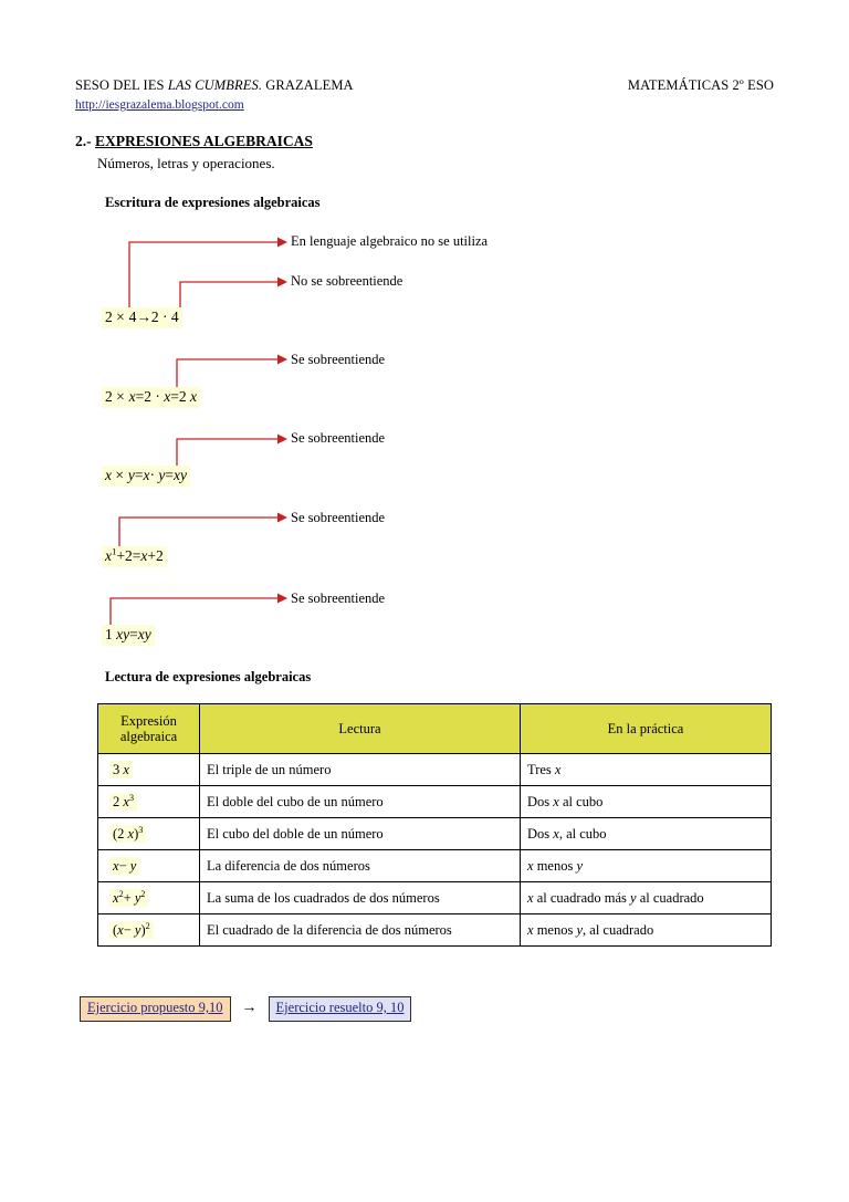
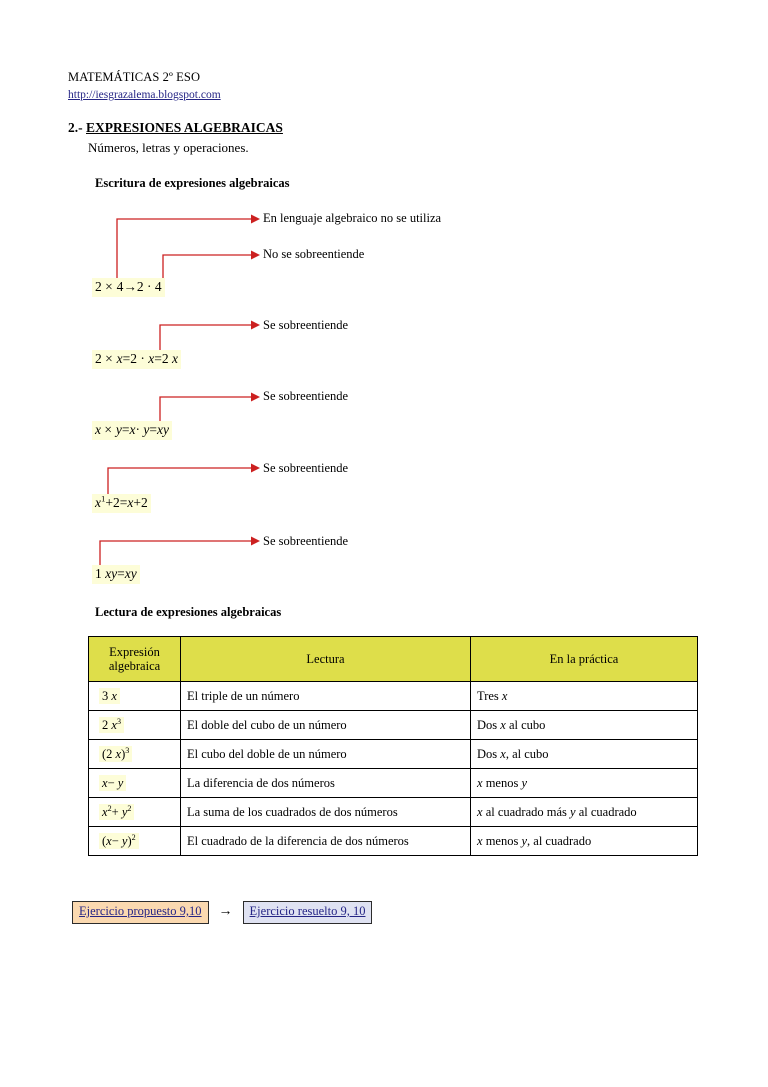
- SESO DEL IES LAS CUMBRES. GRAZALEMA
  MATEMÁTICAS 2º ESO
  http://iesgrazalema.blogspot.com
  2.- EXPRESIONES ALGEBRAICAS
  Números, letras y operaciones.
  Escritura de expresiones algebraicas
  En lenguaje algebraico no se utiliza
  No se sobreentiende
  Se sobreentiende
  Se sobreentiende
  Se sobreentiende
  Se sobreentiende
  2 × 4→2 · 4
  2 × x=2 · x=2 x
  x × y=x· y=xy
  x1+2=x+2
  1 xy=xy
  Lectura de expresiones algebraicas
  Expresiónalgebraica	Lectura	En la práctica
  3 x	El triple de un número	Tres x
  2 x3	El doble del cubo de un número	Dos x al cubo
  (2 x)3	El cubo del doble de un número	Dos x, al cubo
  x− y	La diferencia de dos números	x menos y
  x2+ y2	La suma de los cuadrados de dos números	x al cuadrado más y al cuadrado
  (x− y)2	El cuadrado de la diferencia de dos números	x menos y, al cuadrado
  Ejercicio propuesto 9,10
  →
  Ejercicio resuelto 9, 10
